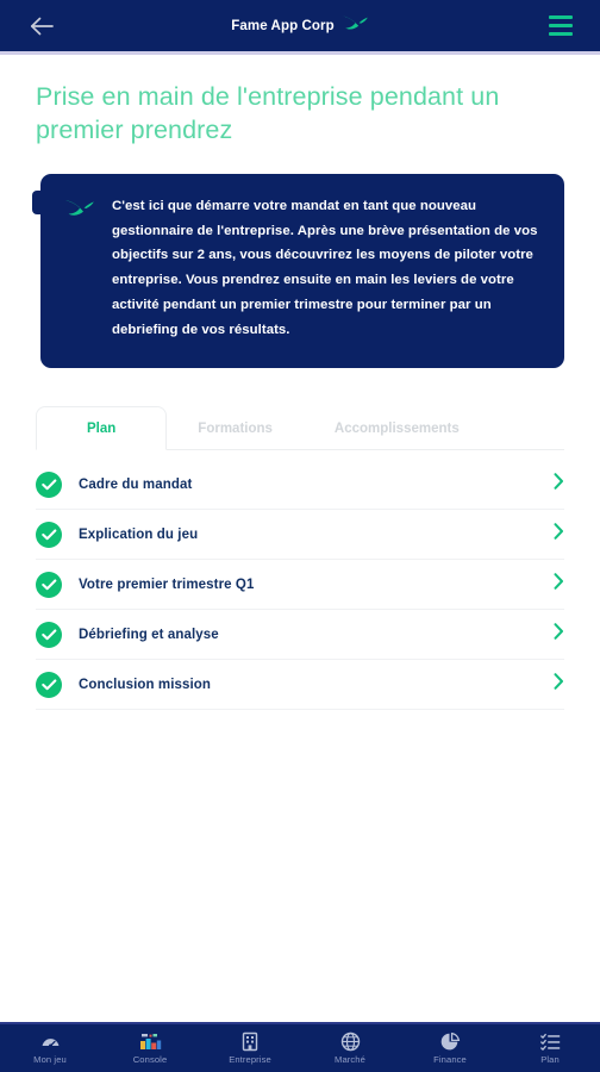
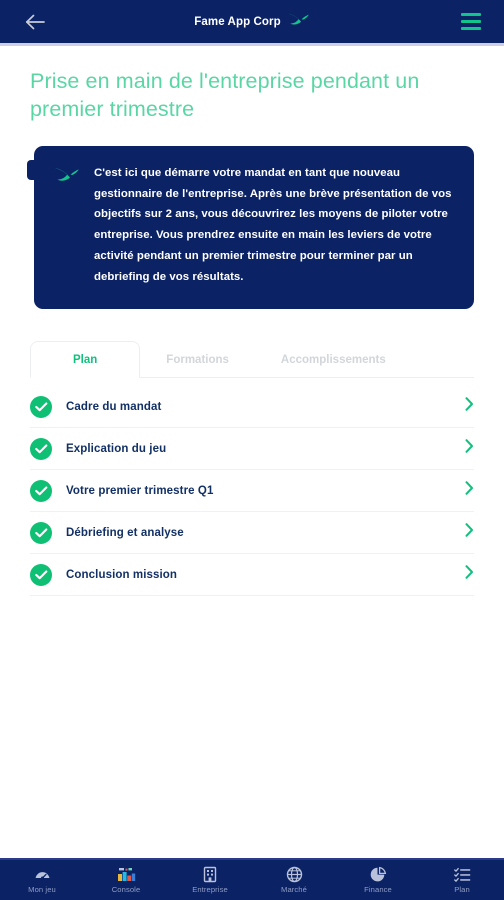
  Fame App Corp
- Prise en main de l'entreprise pendant un premier prendrez
+ Prise en main de l'entreprise pendant un premier trimestre
  C'est ici que démarre votre mandat en tant que nouveau gestionnaire de l'entreprise. Après une brève présentation de vos objectifs sur 2 ans, vous découvrirez les moyens de piloter votre entreprise. Vous prendrez ensuite en main les leviers de votre activité pendant un premier trimestre pour terminer par un debriefing de vos résultats.
  Plan
  Formations
  Accomplissements
  Cadre du mandat
  Explication du jeu
  Votre premier trimestre Q1
  Débriefing et analyse
  Conclusion mission
  Mon jeu
  Console
  Entreprise
  Marché
  Finance
  Plan
